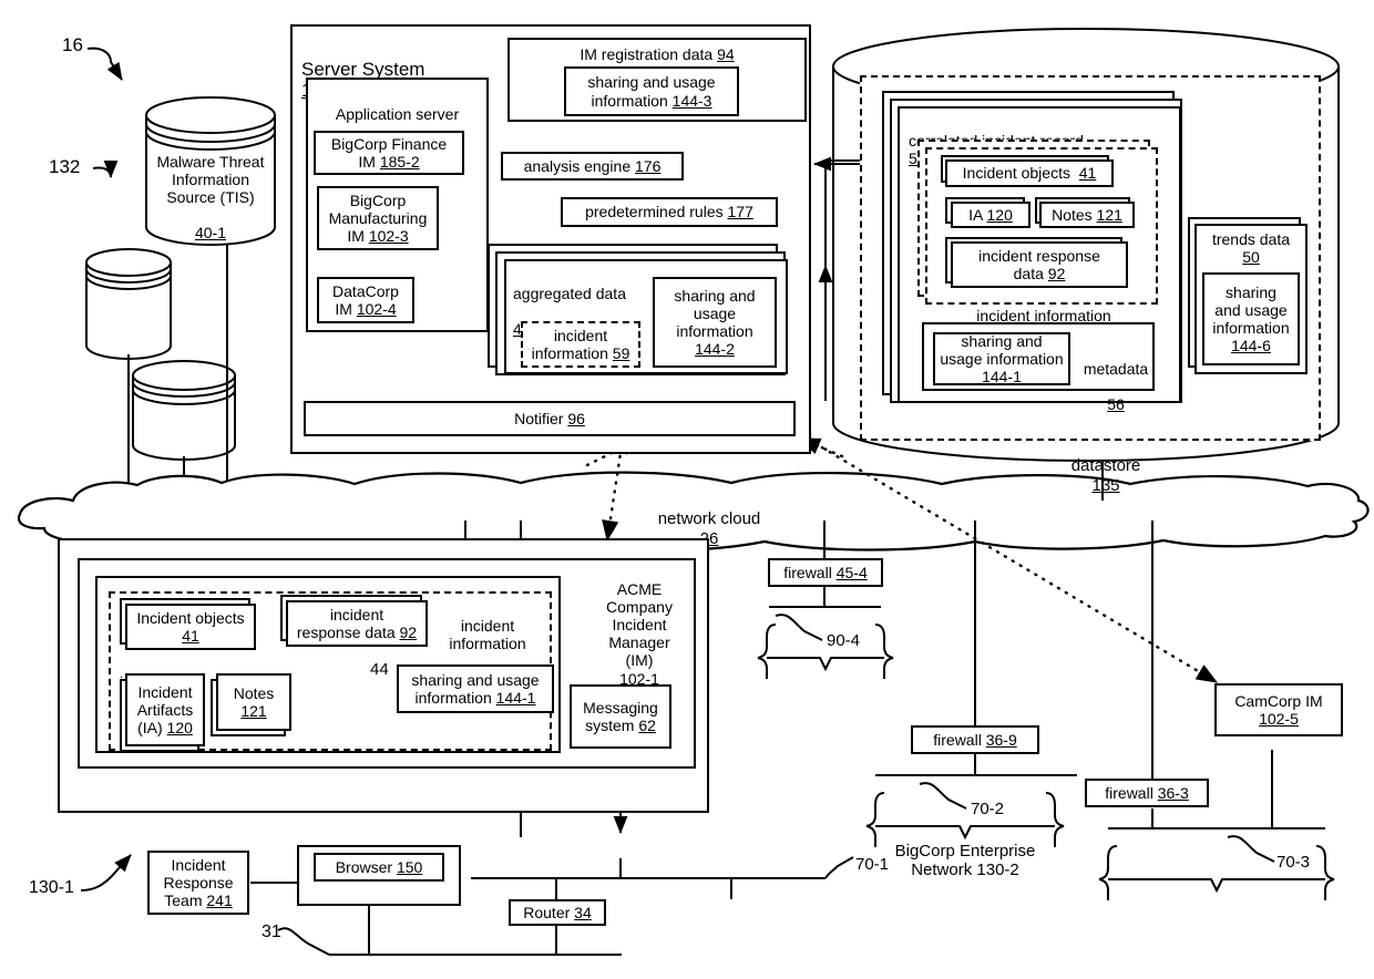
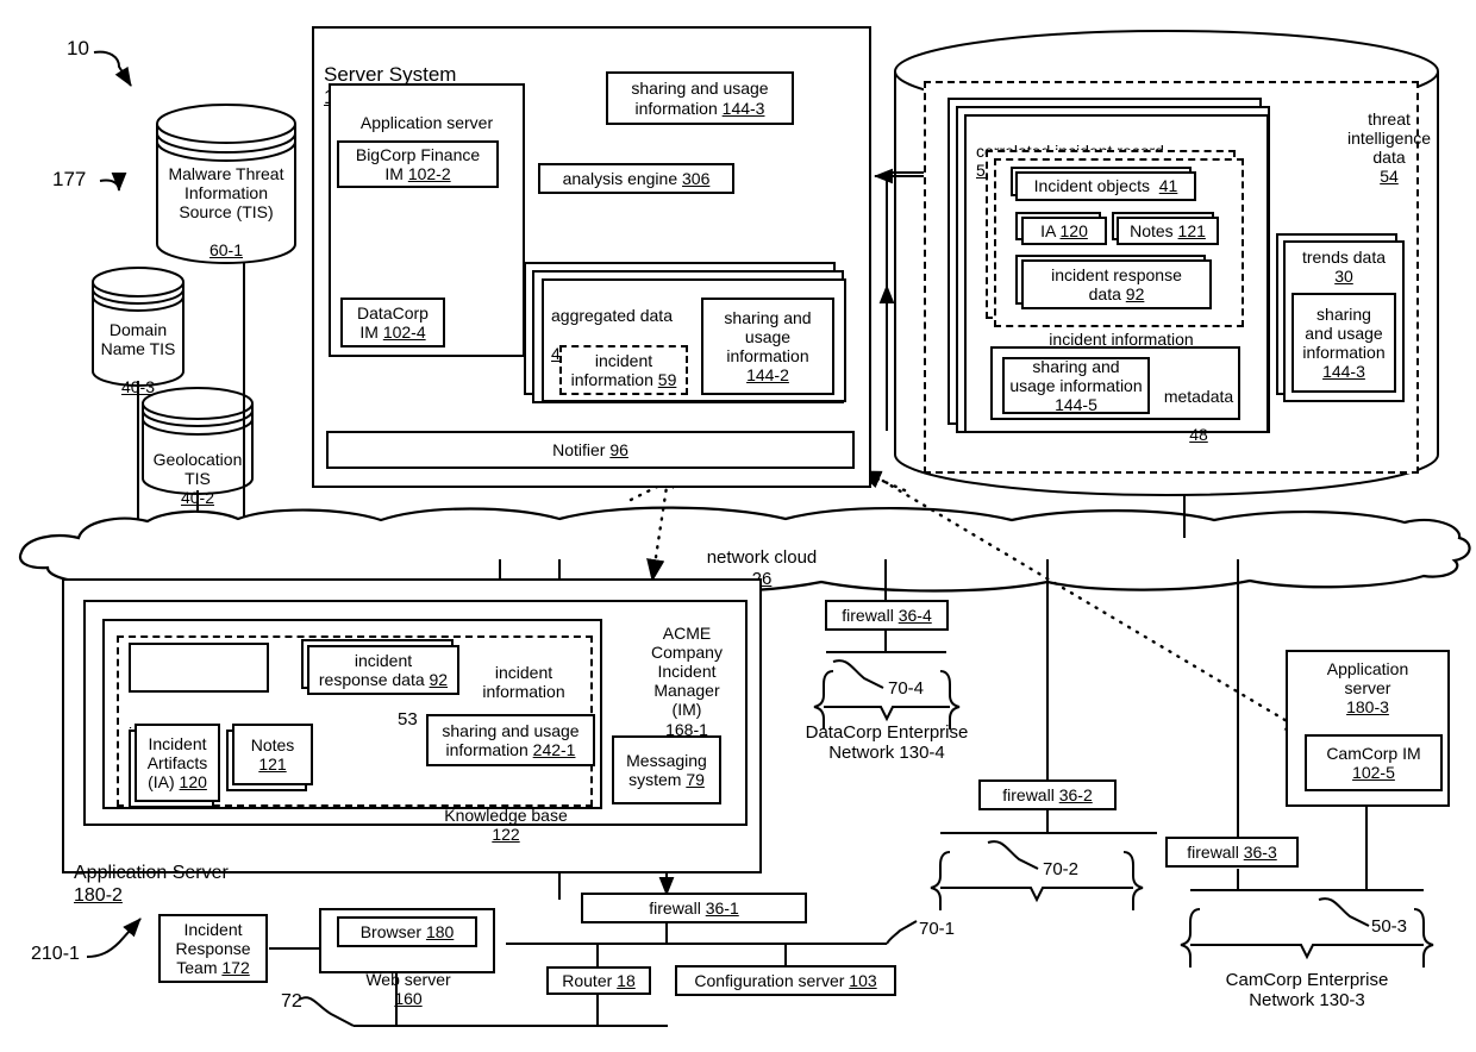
- 16
+ 10
- 132
+ 177
- 130-1
+ 210-1
- 31
+ 72
  Malware Threat
  Information
  Source (TIS)
- 40-1
+ 60-1
+ Domain
+ Name TIS
+ 40-3
+ Geolocation
+ TIS 40-2
  Server System
  Application server
  BigCorp Finance
- IM 185-2
+ IM 102-2
- BigCorp
- Manufacturing
- IM 102-3
  DataCorp
  IM 102-4
- IM registration data 94
  sharing and usage
  information 144-3
- analysis engine 176
+ analysis engine 306
- predetermined rules 177
  aggregated data
  incident
  information 59
  sharing and
  usage
  information
  144-2
  Notifier 96
+ threat
+ intelligence
+ data 54
  Incident objects 41
  IA 120
  Notes 121
  incident response
  data 92
  incident information
  sharing and
  usage information
- 144-1
+ 144-5
  metadata
- 56
+ 48
  trends data
- 50
+ 30
  sharing
  and usage
  information
- 144-6
+ 144-3
- datastore 135
  network cloud 6
+ Application Server 180-2
  ACME
  Company
  Incident
  Manager
- (IM) 102-1
+ (IM) 168-1
+ Knowledge base 122
  incident
  information
- Incident objects
- 41
  incident
  response data 92
  Incident
  Artifacts
  (IA) 120
  Notes
  121
- 44
+ 53
  sharing and usage
- information 144-1
+ information 242-1
  Messaging
- system 62
+ system 79
  Incident
  Response
- Team 241
+ Team 172
- Browser 150
+ Browser 180
+ Web server 160
- Router 34
+ Router 18
+ Configuration server 103
+ firewall 36-1
  70-1
- firewall 45-4
+ firewall 36-4
- 90-4
+ 70-4
+ DataCorp Enterprise
+ Network 130-4
- firewall 36-9
+ firewall 36-2
  70-2
- BigCorp Enterprise
- Network 130-2
  firewall 36-3
- 70-3
+ 50-3
+ CamCorp Enterprise
+ Network 130-3
+ Application
+ server
+ 180-3
  CamCorp IM
  102-5
